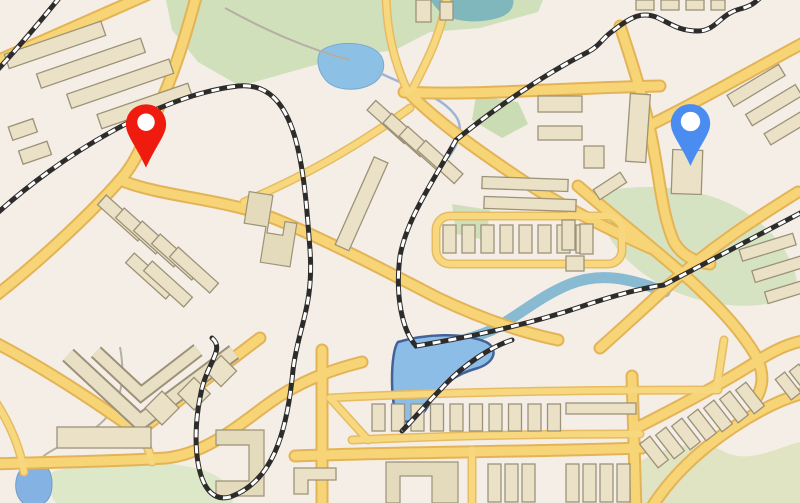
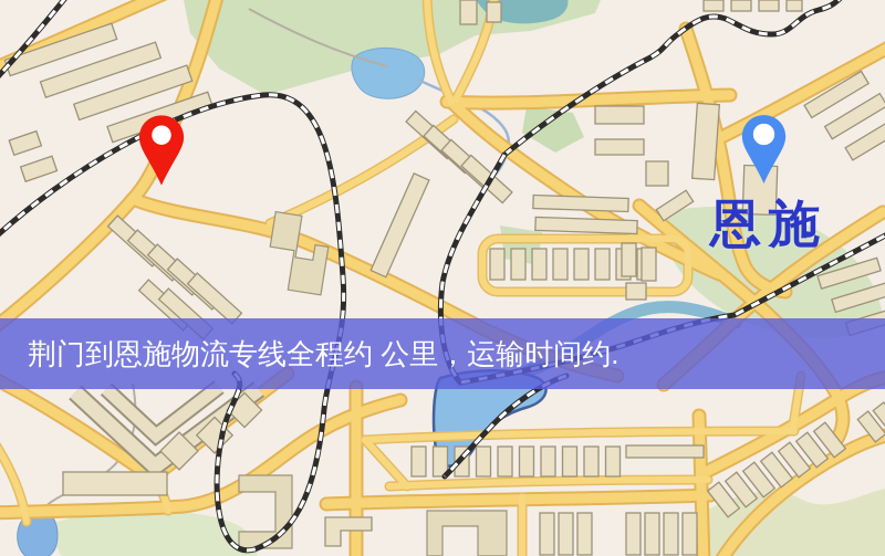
+ 恩施
+ 荆门到恩施物流专线全程约 公里，运输时间约.
